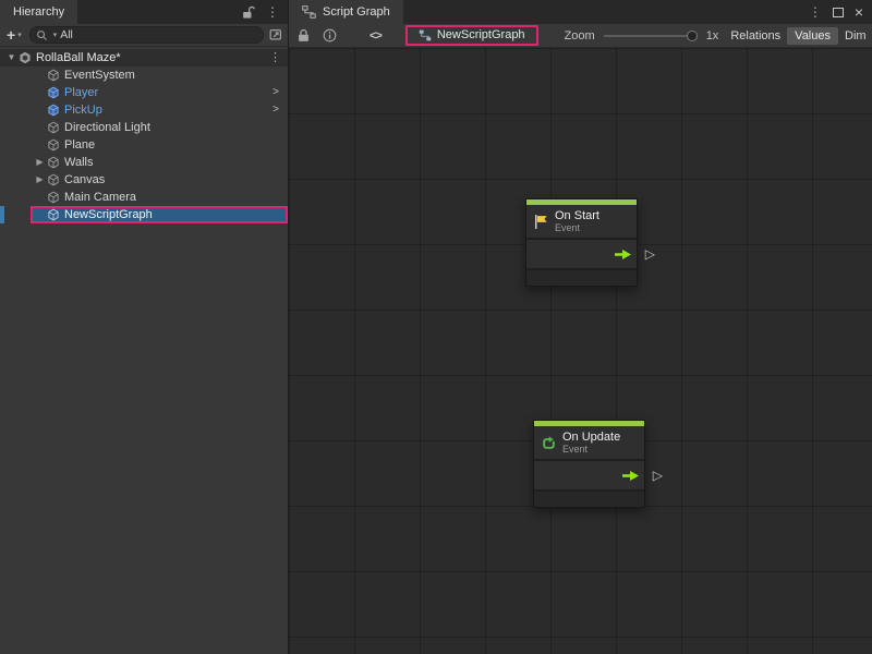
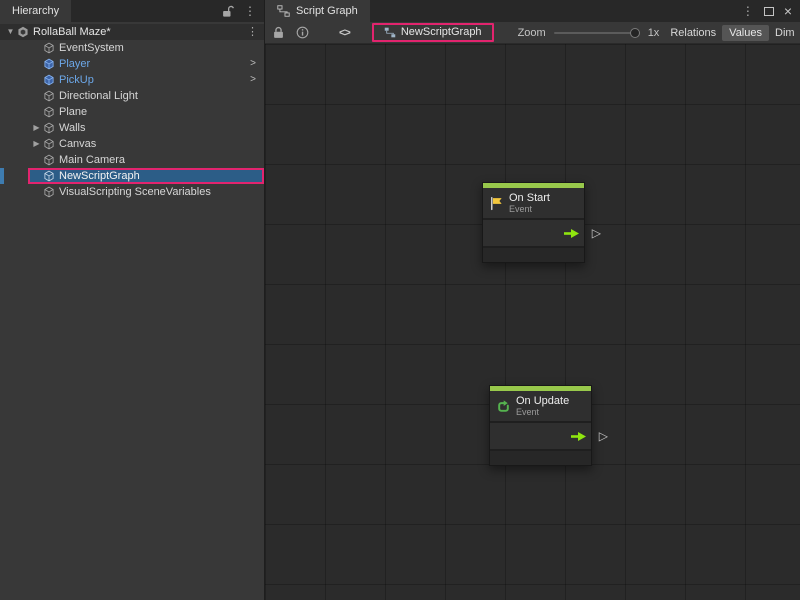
  Hierarchy
  ⋮
- +
- All
  ▼
  RollaBall Maze*
  ⋮
  EventSystem
  Player
  >
  PickUp
  >
  Directional Light
  Plane
  ▶
  Walls
  ▶
  Canvas
  Main Camera
  NewScriptGraph
+ VisualScripting SceneVariables
  Script Graph
  ⋮
  ×
  <>
  NewScriptGraph
  Zoom
  1x
  Relations
  Values
  Dim
  On Start
  Event
  ▷
  On Update
  Event
  ▷
